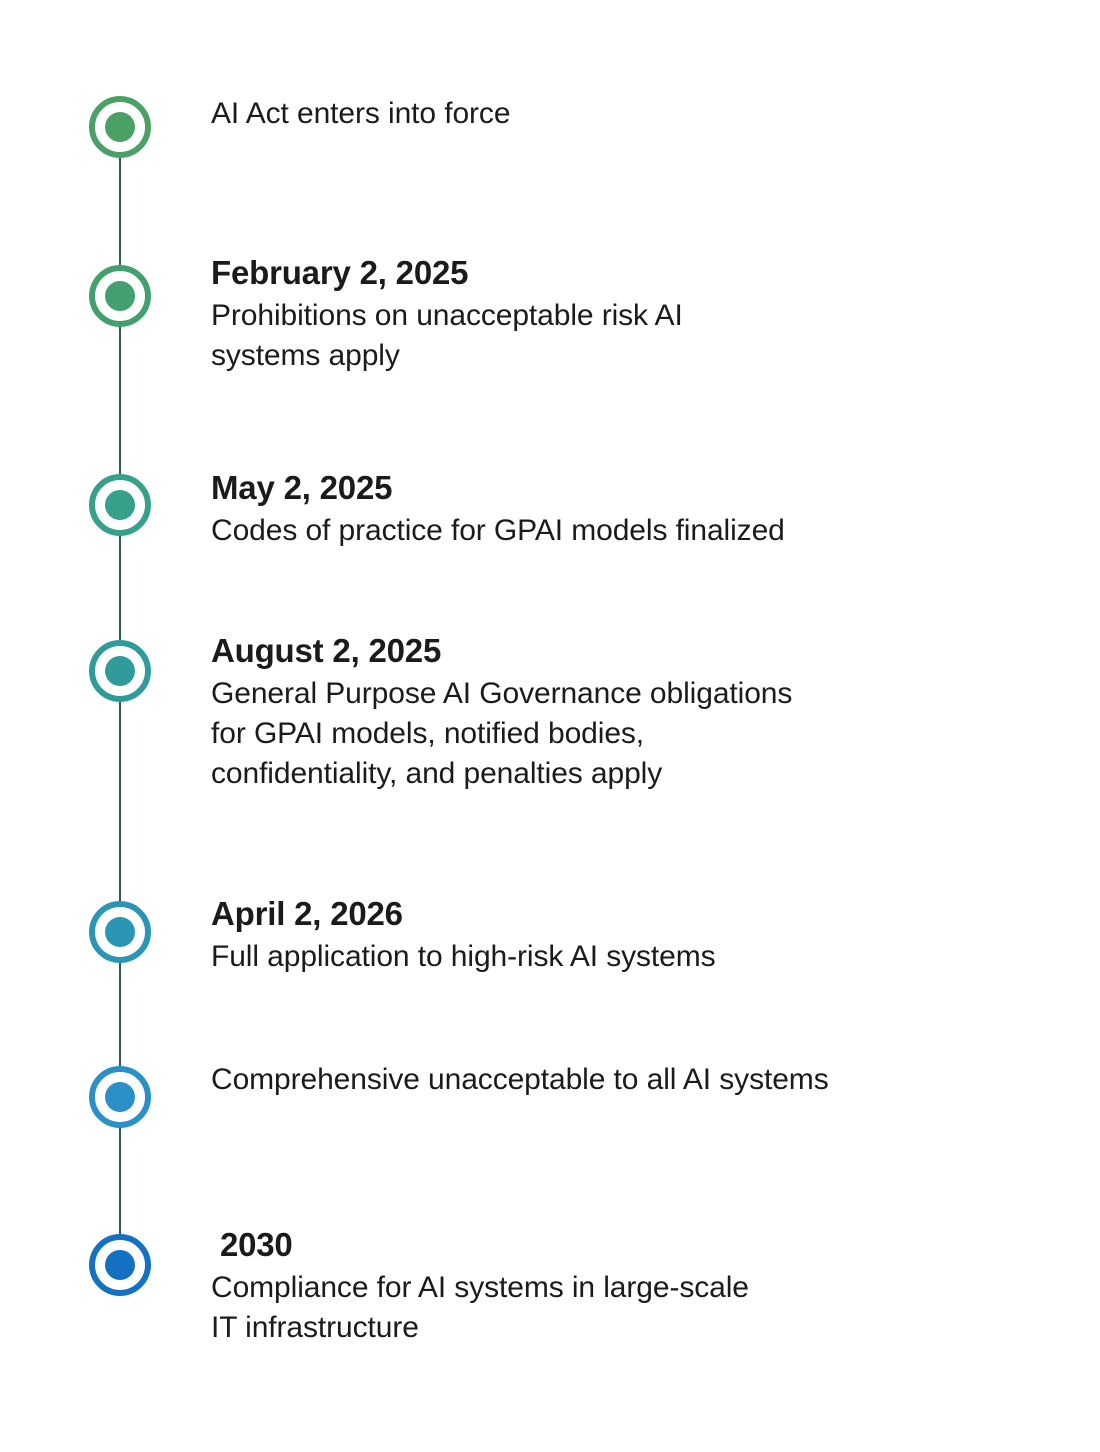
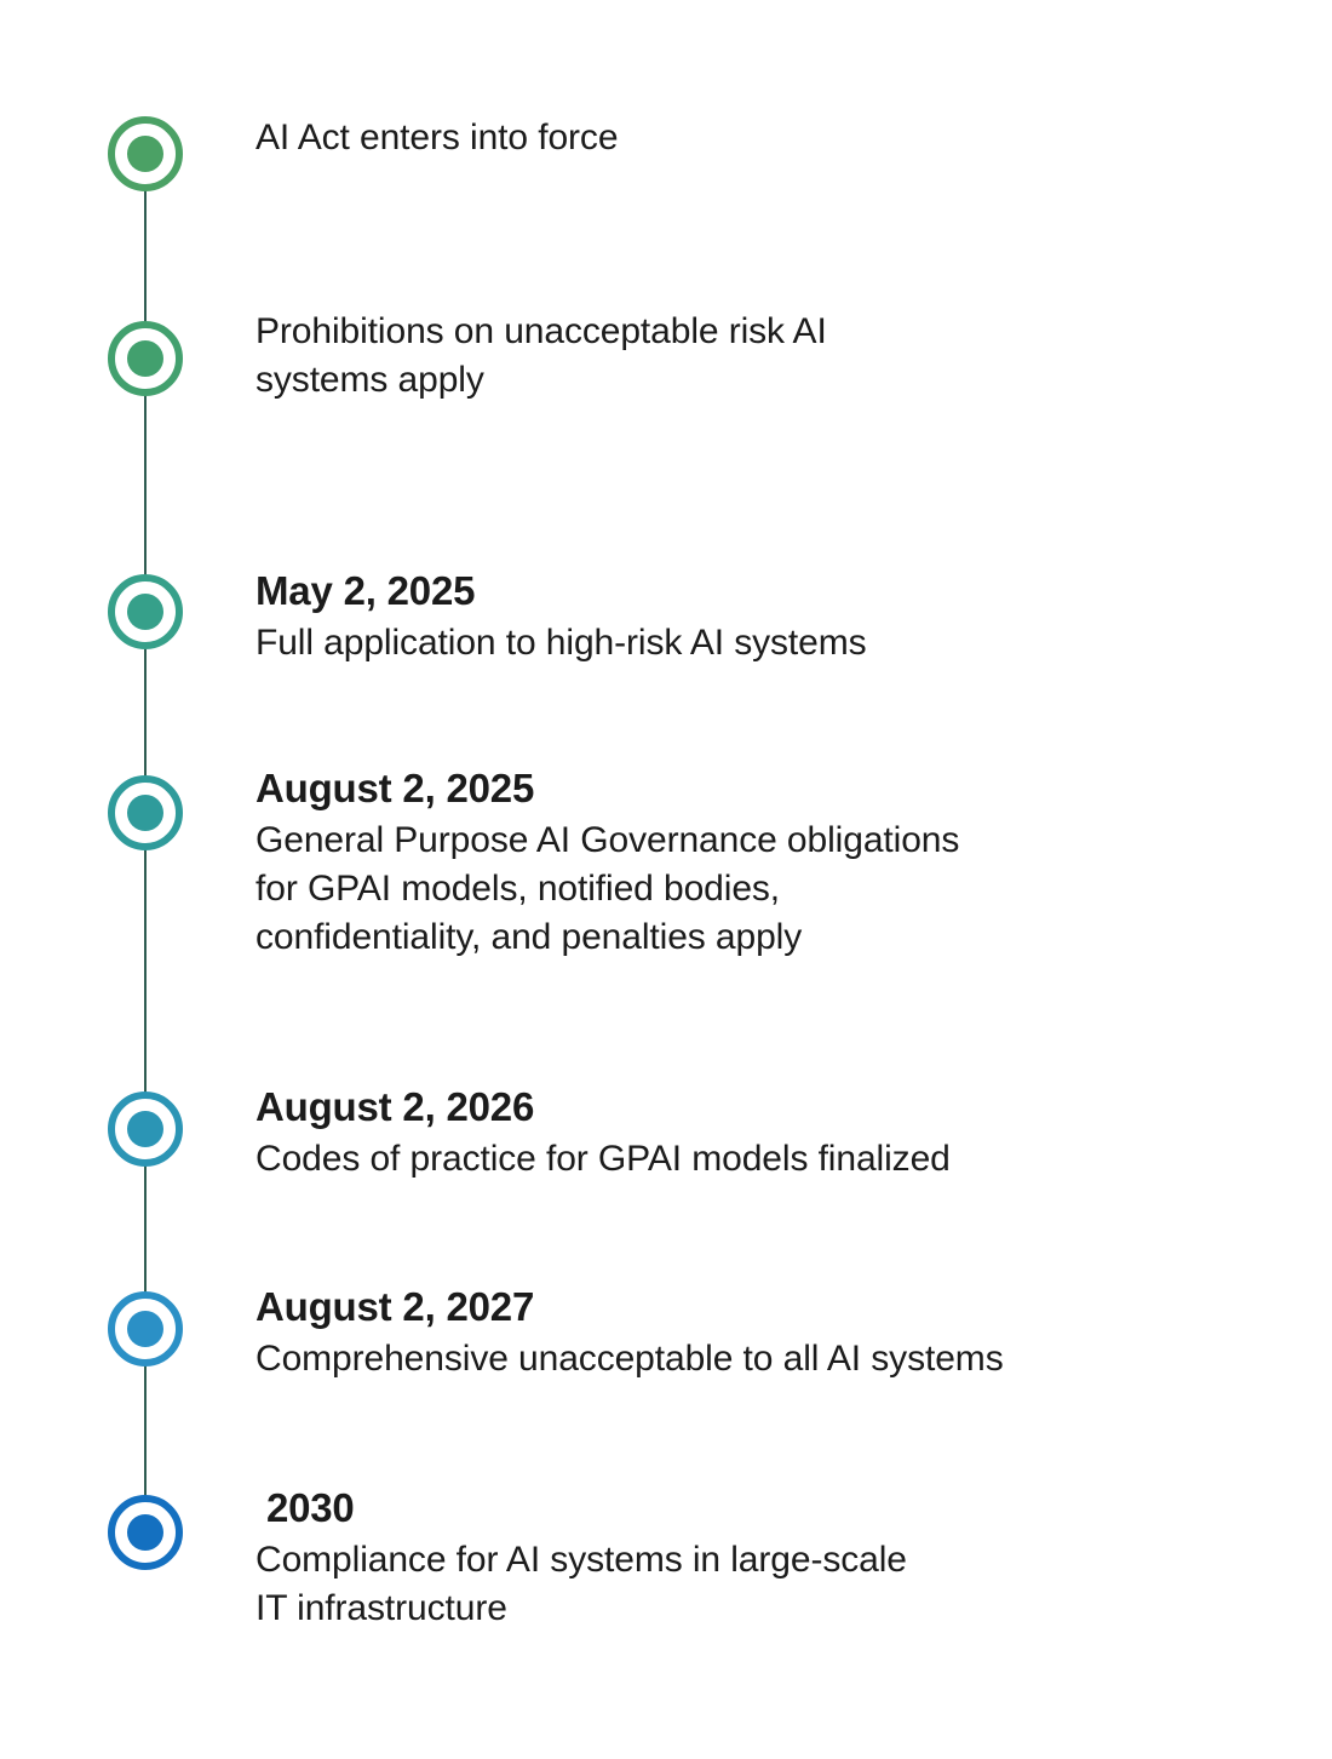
  AI Act enters into force
- February 2, 2025
  Prohibitions on unacceptable risk AI
  systems apply
  May 2, 2025
- Codes of practice for GPAI models finalized
+ Full application to high-risk AI systems
  August 2, 2025
  General Purpose AI Governance obligations
  for GPAI models, notified bodies,
  confidentiality, and penalties apply
- April 2, 2026
+ August 2, 2026
- Full application to high-risk AI systems
+ Codes of practice for GPAI models finalized
+ August 2, 2027
  Comprehensive unacceptable to all AI systems
  2030
  Compliance for AI systems in large-scale
  IT infrastructure
